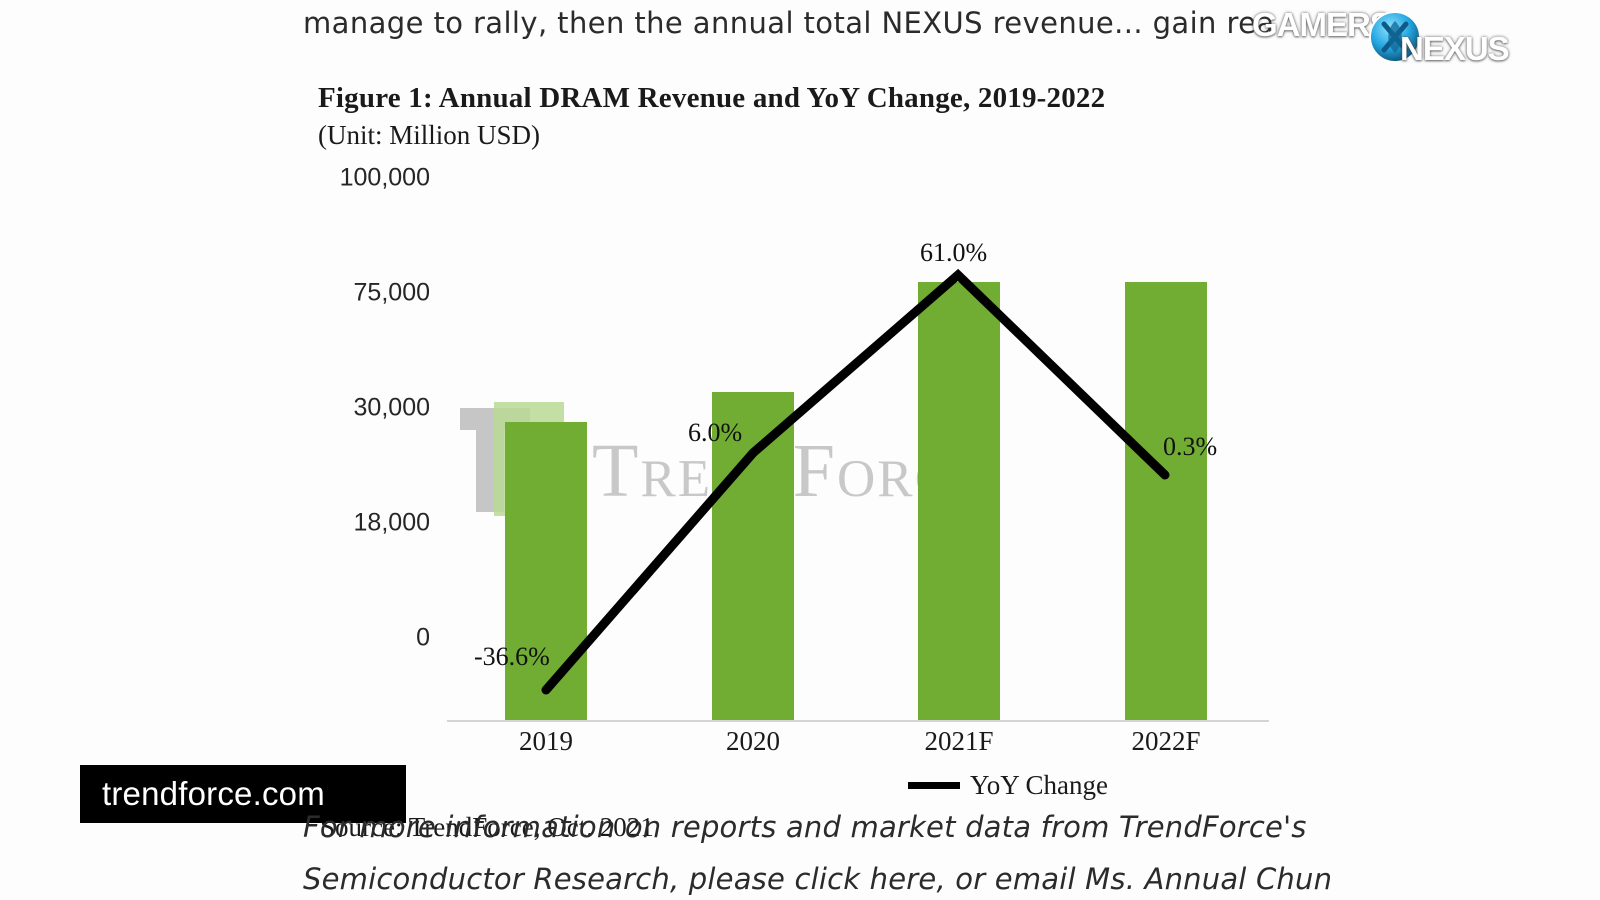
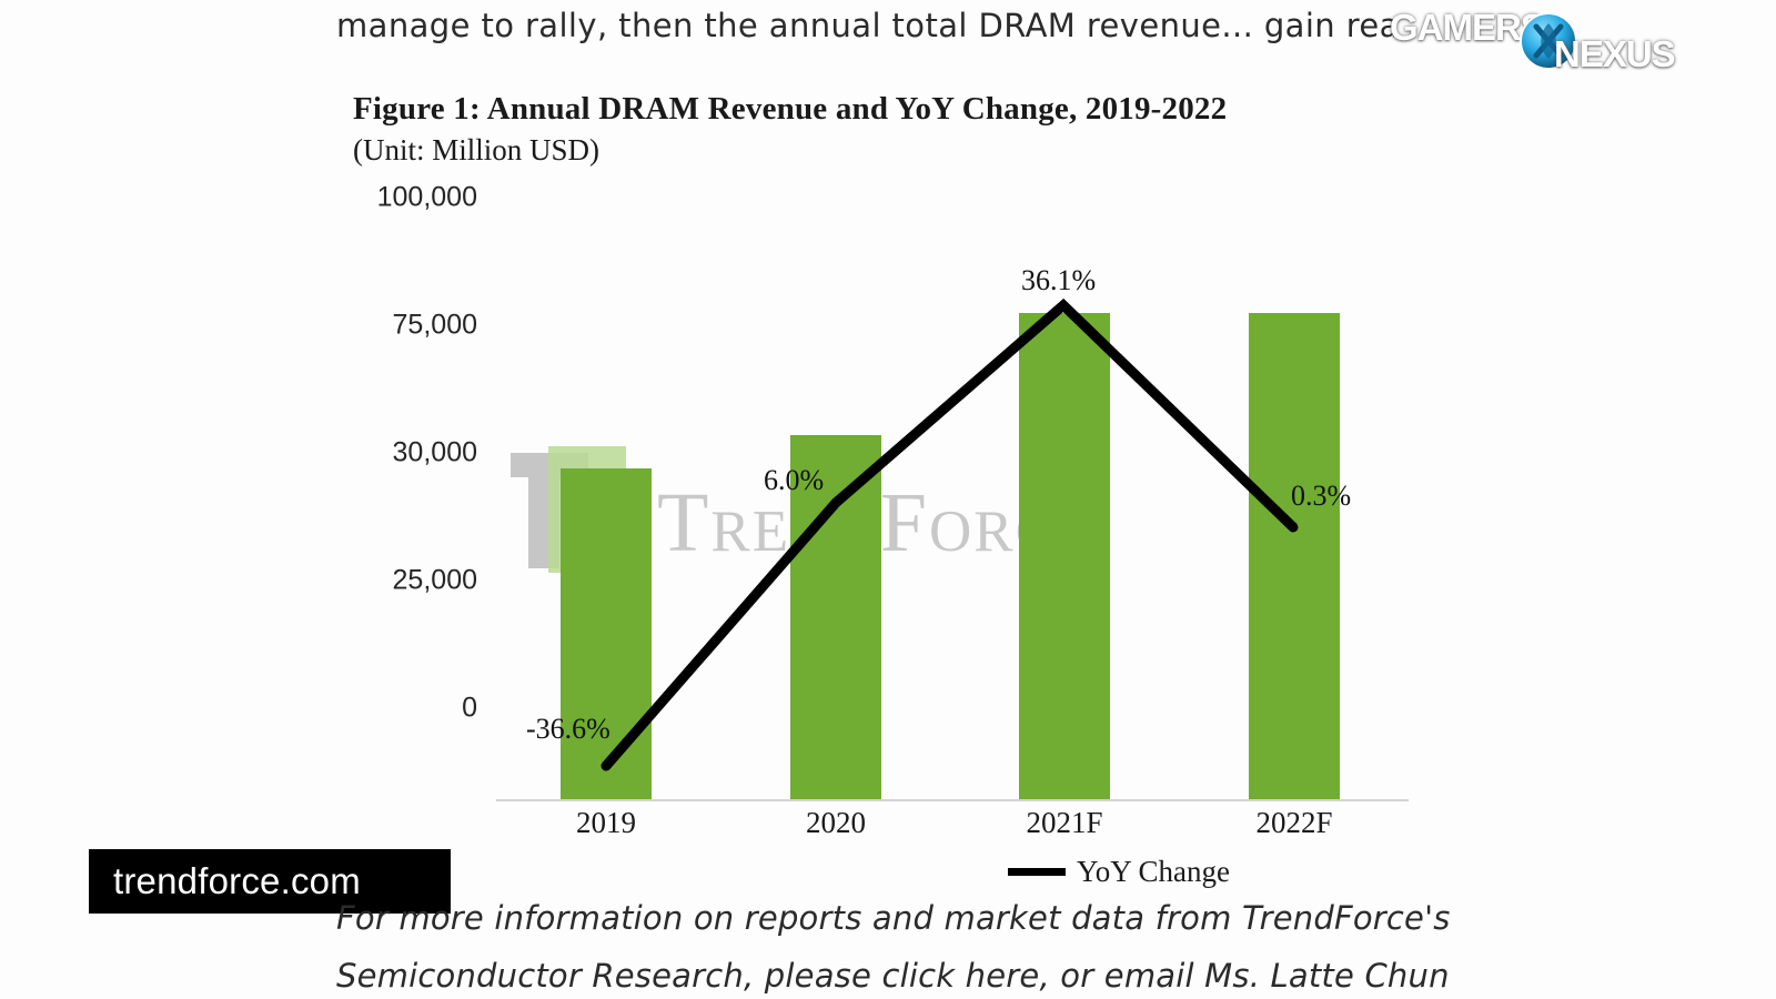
- manage to rally, then the annual total NEXUS revenue... gain rea
+ manage to rally, then the annual total DRAM revenue... gain rea
  GAMER
  NEXUS
  Figure 1: Annual DRAM Revenue and YoY Change, 2019-2022
  (Unit: Million USD)
  100,000
  75,000
  30,000
- 18,000
+ 25,000
  0
  -36.6%
  6.0%
- 61.0%
+ 36.1%
  0.3%
  2019
  2020
  2021F
  2022F
  YoY Change
- Source: TrendForce, Oct. 2021
  trendforce.com
  For more information on reports and market data from TrendForce's
- Semiconductor Research, please click here, or email Ms. Annual Chun
+ Semiconductor Research, please click here, or email Ms. Latte Chun
